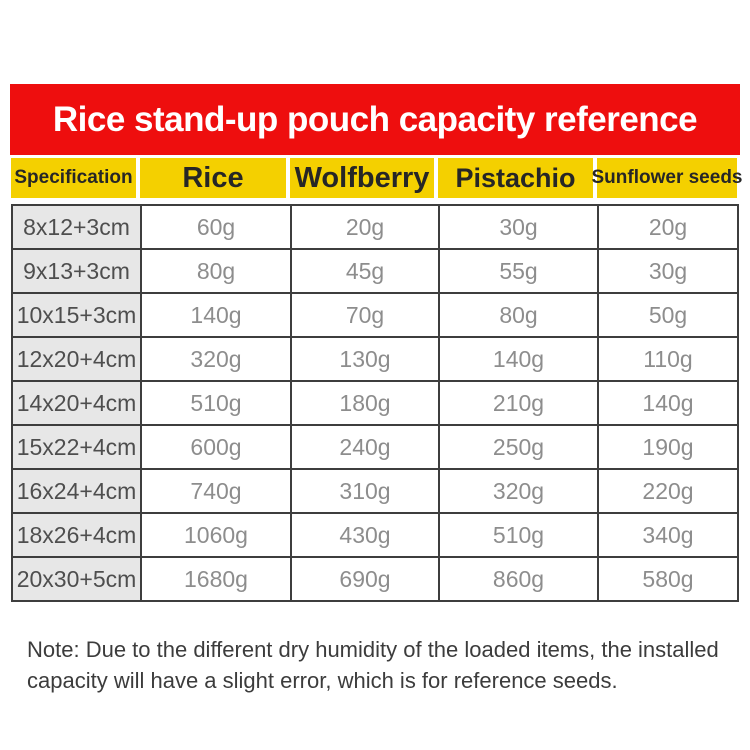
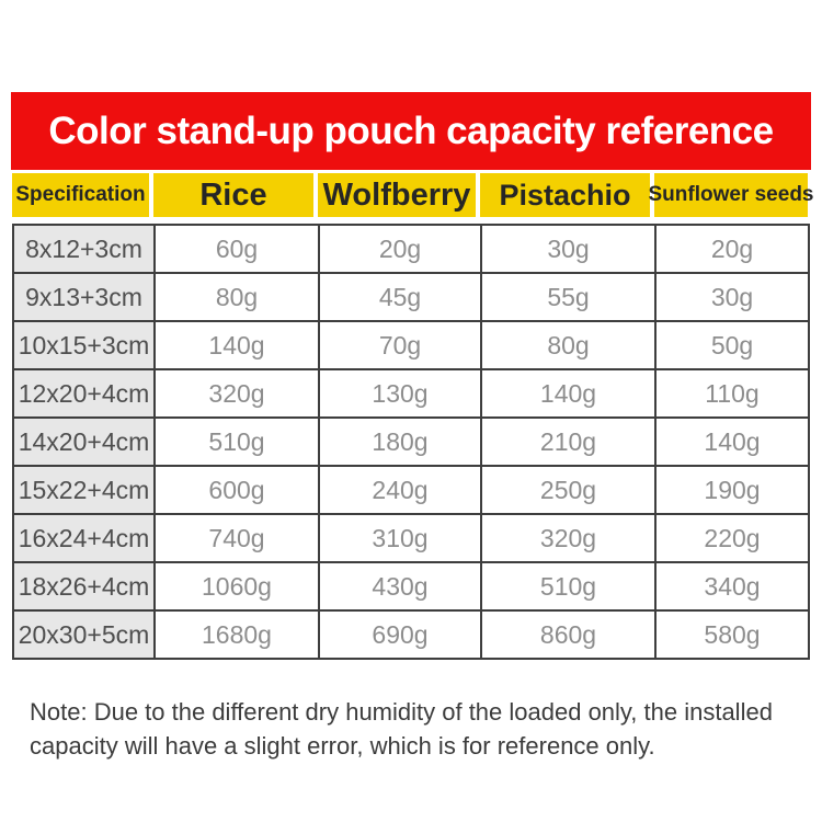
- Rice stand-up pouch capacity reference
+ Color stand-up pouch capacity reference
  Specification
  Rice
  Wolfberry
  Pistachio
  Sunflower seeds
  8x12+3cm	60g	20g	30g	20g
  9x13+3cm	80g	45g	55g	30g
  10x15+3cm	140g	70g	80g	50g
  12x20+4cm	320g	130g	140g	110g
  14x20+4cm	510g	180g	210g	140g
  15x22+4cm	600g	240g	250g	190g
  16x24+4cm	740g	310g	320g	220g
  18x26+4cm	1060g	430g	510g	340g
  20x30+5cm	1680g	690g	860g	580g
- Note: Due to the different dry humidity of the loaded items, the installed
+ Note: Due to the different dry humidity of the loaded only, the installed
- capacity will have a slight error, which is for reference seeds.
+ capacity will have a slight error, which is for reference only.
